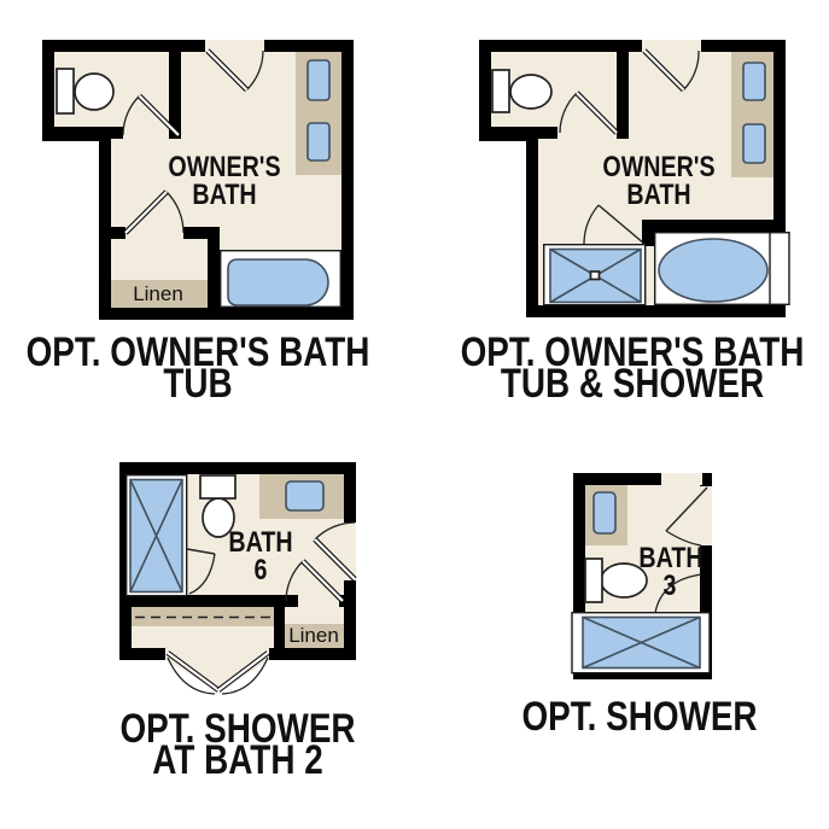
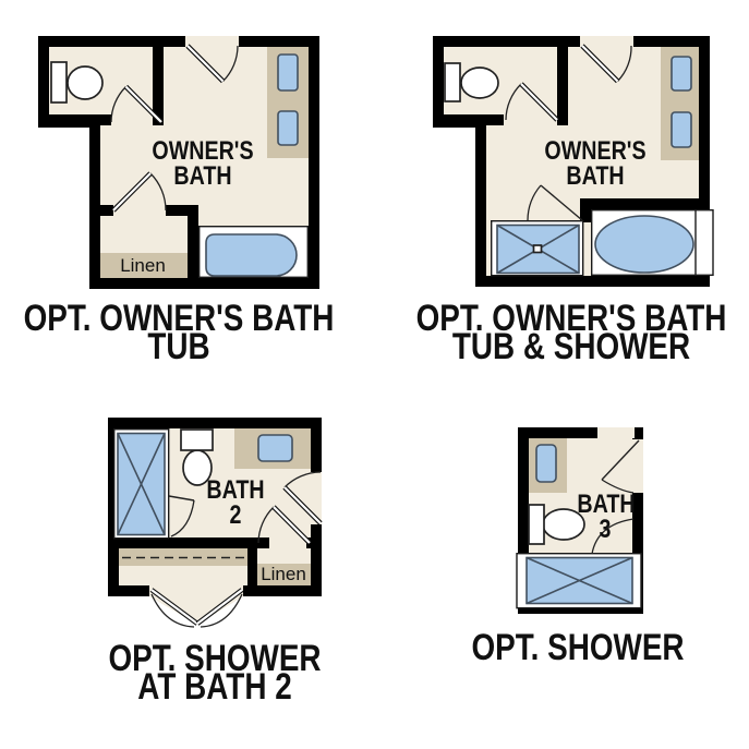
  Linen
  OWNER'S
  BATH
  OPT. OWNER'S BATH
  TUB
  OWNER'S
  BATH
  OPT. OWNER'S BATH
  TUB & SHOWER
  Linen
  BATH
- 6
+ 2
  OPT. SHOWER
  AT BATH 2
  BATH
  3
  OPT. SHOWER
